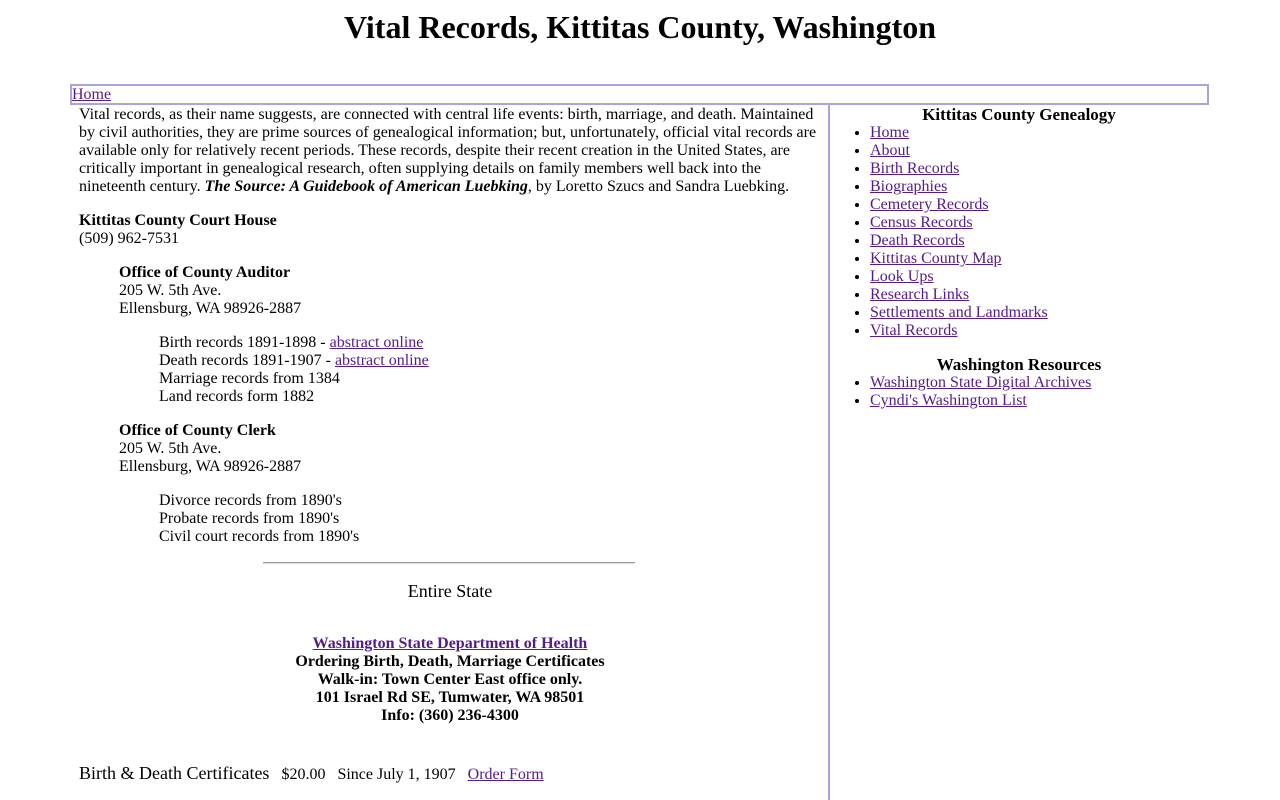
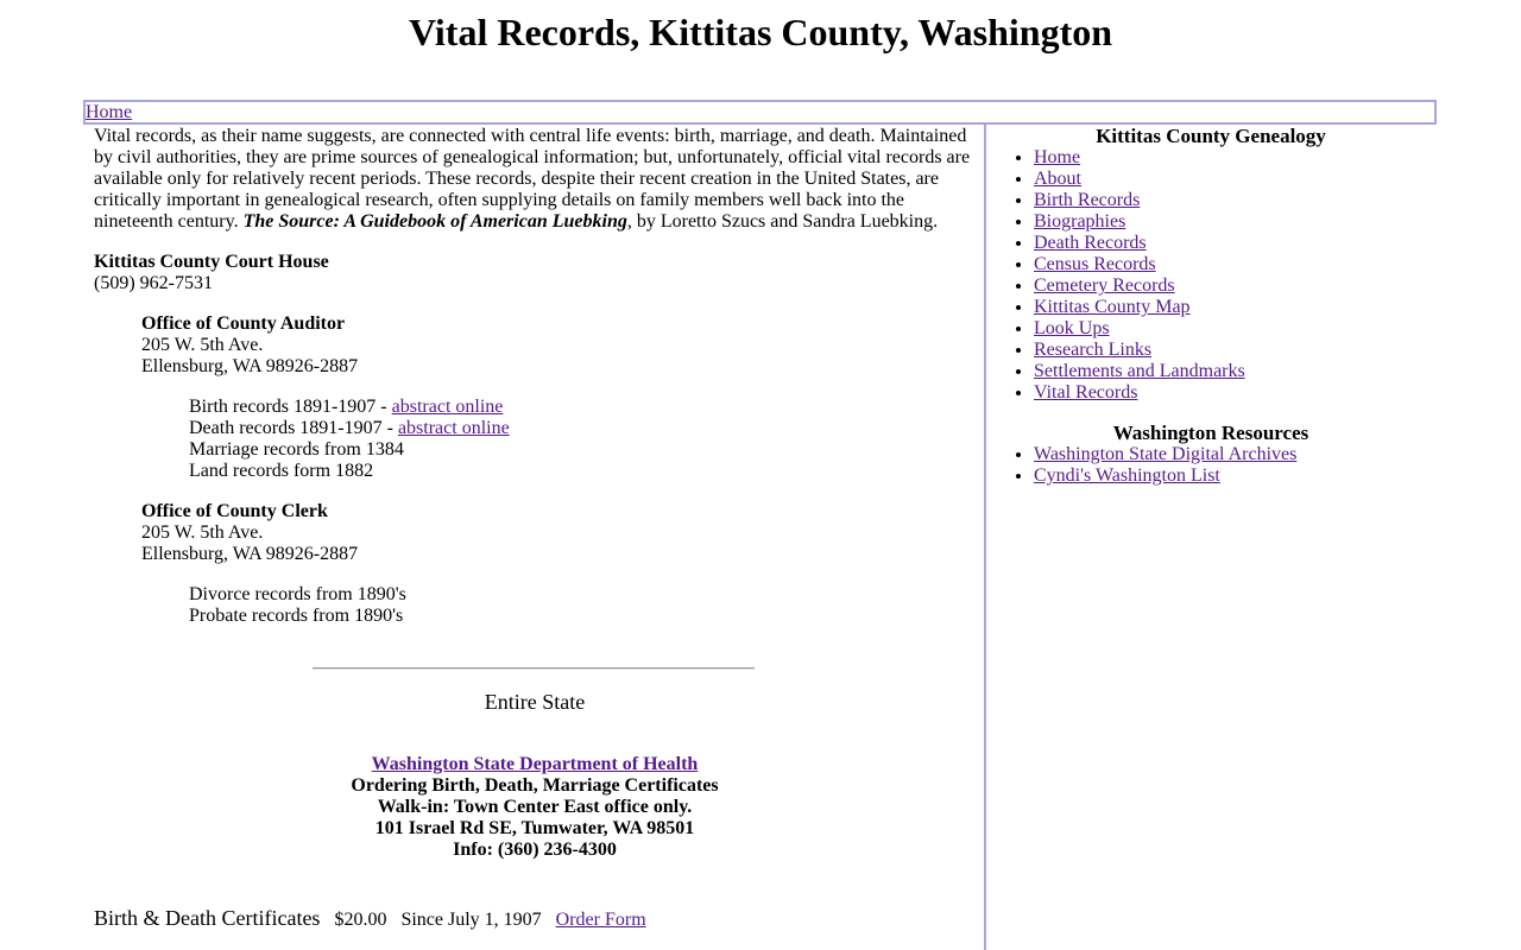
  Vital Records, Kittitas County, Washington
  Home
  Vital records, as their name suggests, are connected with central life events: birth, marriage, and death. Maintained by civil authorities, they are prime sources of genealogical information; but, unfortunately, official vital records are available only for relatively recent periods. These records, despite their recent creation in the United States, are critically important in genealogical research, often supplying details on family members well back into the nineteenth century. The Source: A Guidebook of American Luebking, by Loretto Szucs and Sandra Luebking.
  Kittitas County Court House
  (509) 962-7531
  Office of County Auditor
  205 W. 5th Ave.
  Ellensburg, WA 98926-2887
- Birth records 1891-1898 - abstract online
+ Birth records 1891-1907 - abstract online
  Death records 1891-1907 - abstract online
  Marriage records from 1384
  Land records form 1882
  Office of County Clerk
  205 W. 5th Ave.
  Ellensburg, WA 98926-2887
  Divorce records from 1890's
  Probate records from 1890's
- Civil court records from 1890's
  Entire State
  Washington State Department of Health
  Ordering Birth, Death, Marriage Certificates
  Walk-in: Town Center East office only.
  101 Israel Rd SE, Tumwater, WA 98501
  Info: (360) 236-4300
  Birth & Death Certificates $20.00 Since July 1, 1907 Order Form
  Kittitas County Genealogy
  Home
  About
  Birth Records
  Biographies
- Cemetery Records
+ Death Records
  Census Records
- Death Records
+ Cemetery Records
  Kittitas County Map
  Look Ups
  Research Links
  Settlements and Landmarks
  Vital Records
  Washington Resources
  Washington State Digital Archives
  Cyndi's Washington List
